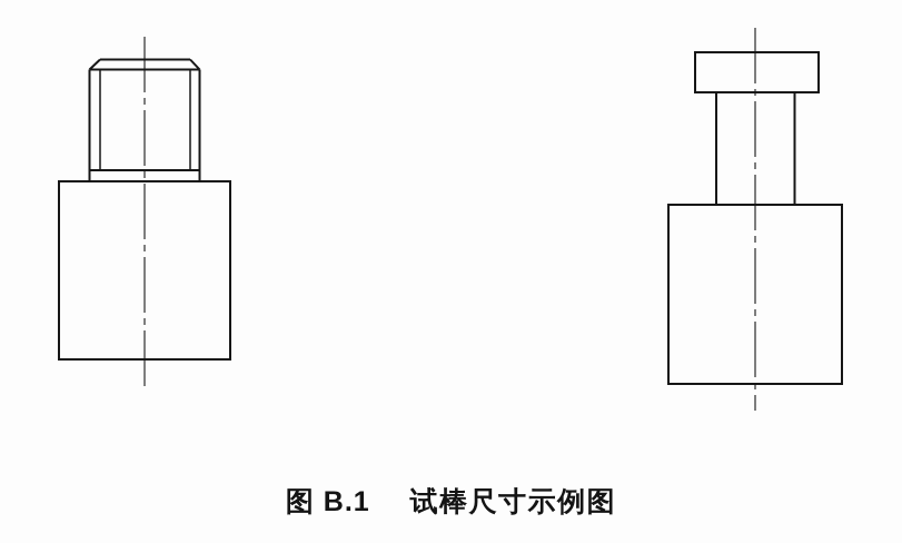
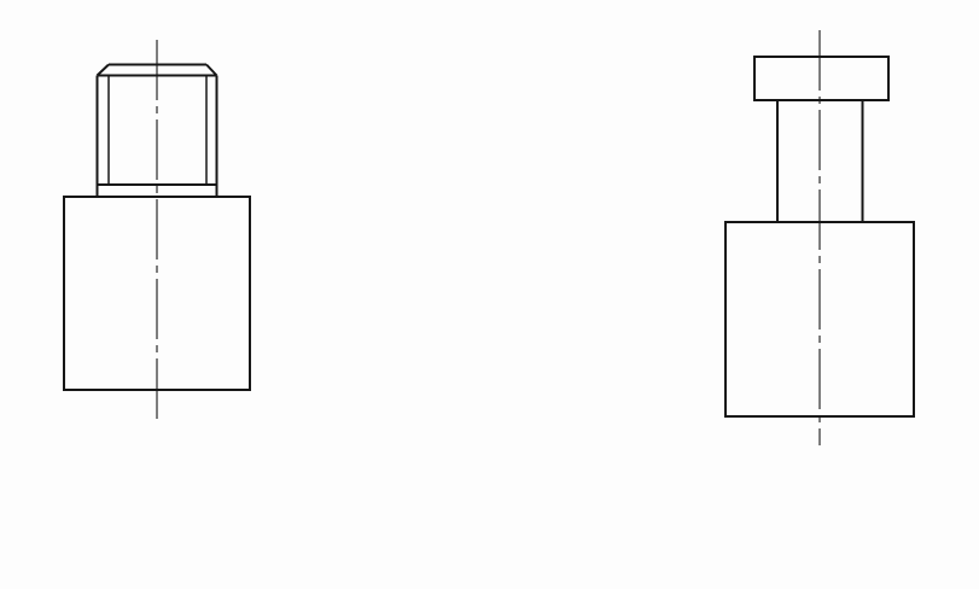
- 图 B.1 试棒尺寸示例图
